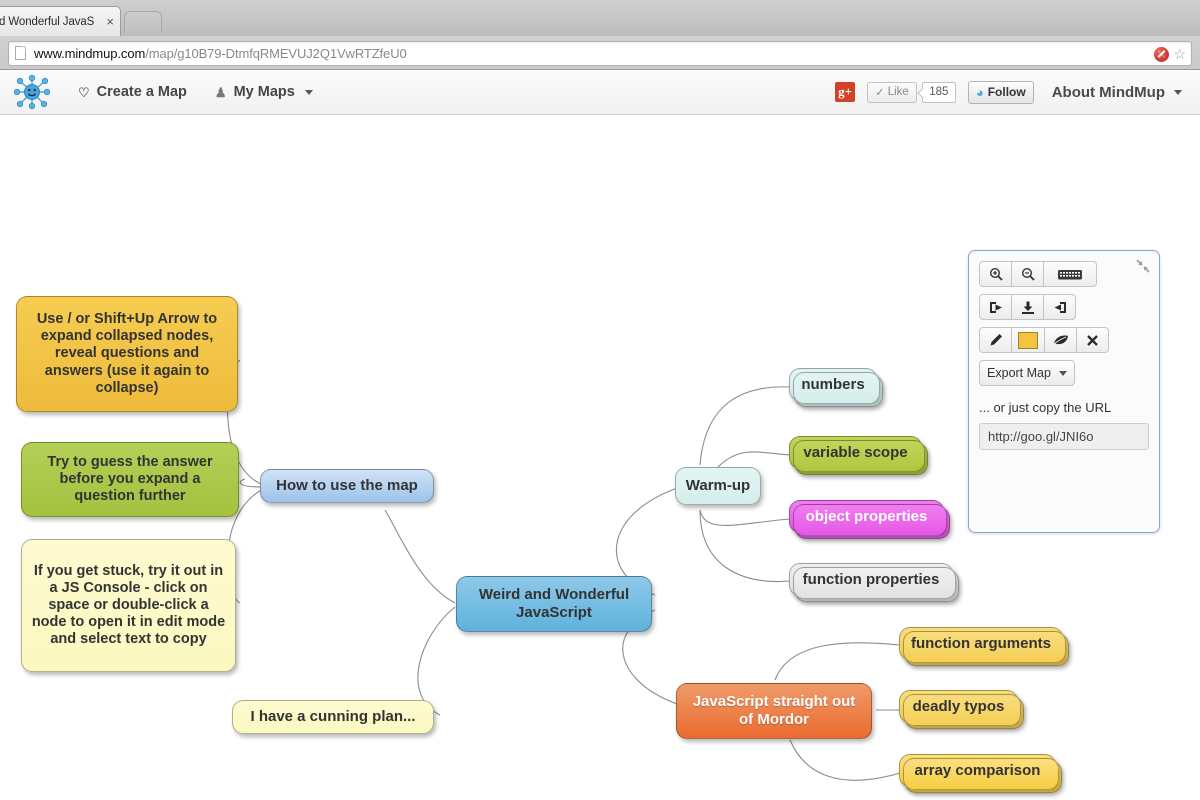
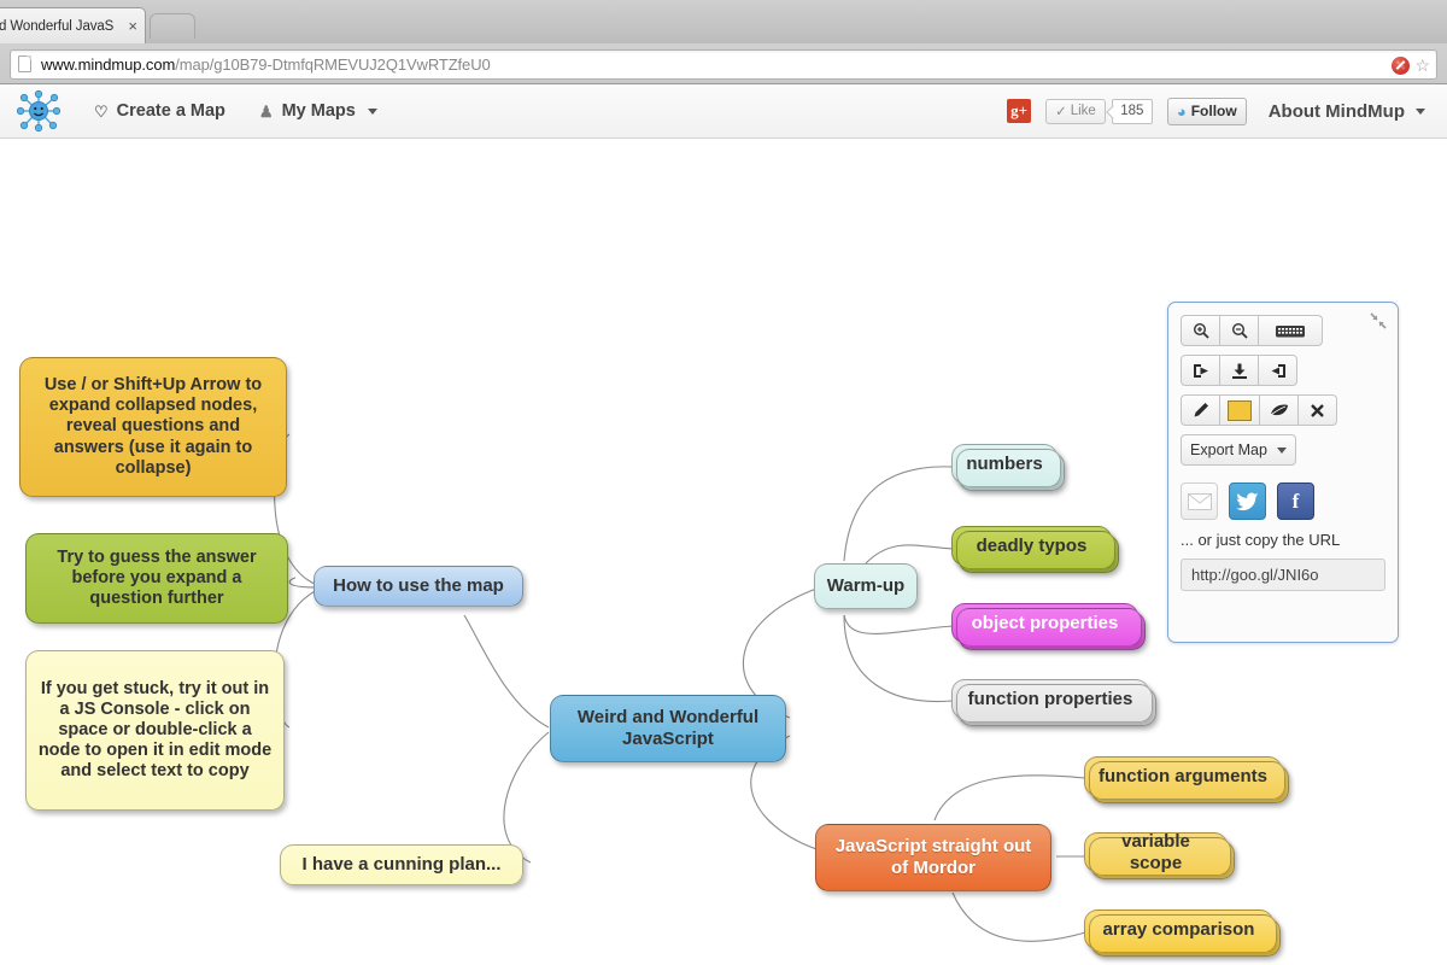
  d Wonderful JavaS
  ×
  www.mindmup.com/map/g10B79-DtmfqRMEVUJ2Q1VwRTZfeU0
  ☆
  ♡
  Create a Map
  ♟
  My Maps
  g+
  ✓
  Like
  185
  ◕
  Follow
  About MindMup
  Use / or Shift+Up Arrow to expand collapsed nodes, reveal questions and answers (use it again to collapse)
  Try to guess the answer before you expand a question further
  If you get stuck, try it out in a JS Console - click on space or double-click a node to open it in edit mode and select text to copy
  How to use the map
  Weird and Wonderful JavaScript
  I have a cunning plan...
  Warm-up
  numbers
- variable scope
+ deadly typos
  object properties
  function properties
  JavaScript straight out of Mordor
  function arguments
- deadly typos
+ variable scope
  array comparison
  Export Map
+ f
  ... or just copy the URL
  http://goo.gl/JNI6o
